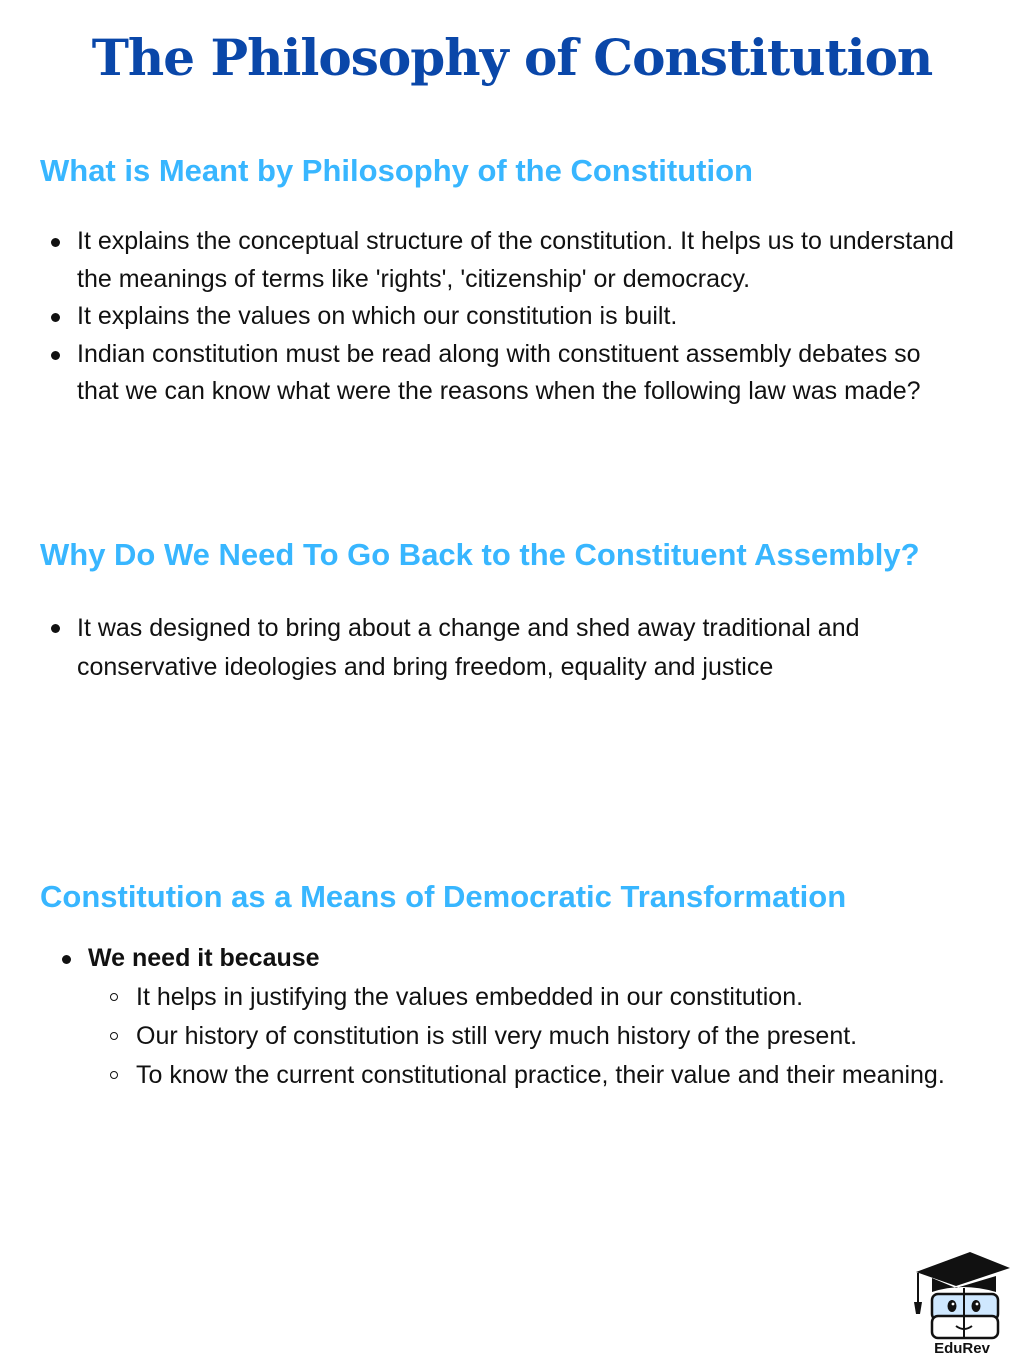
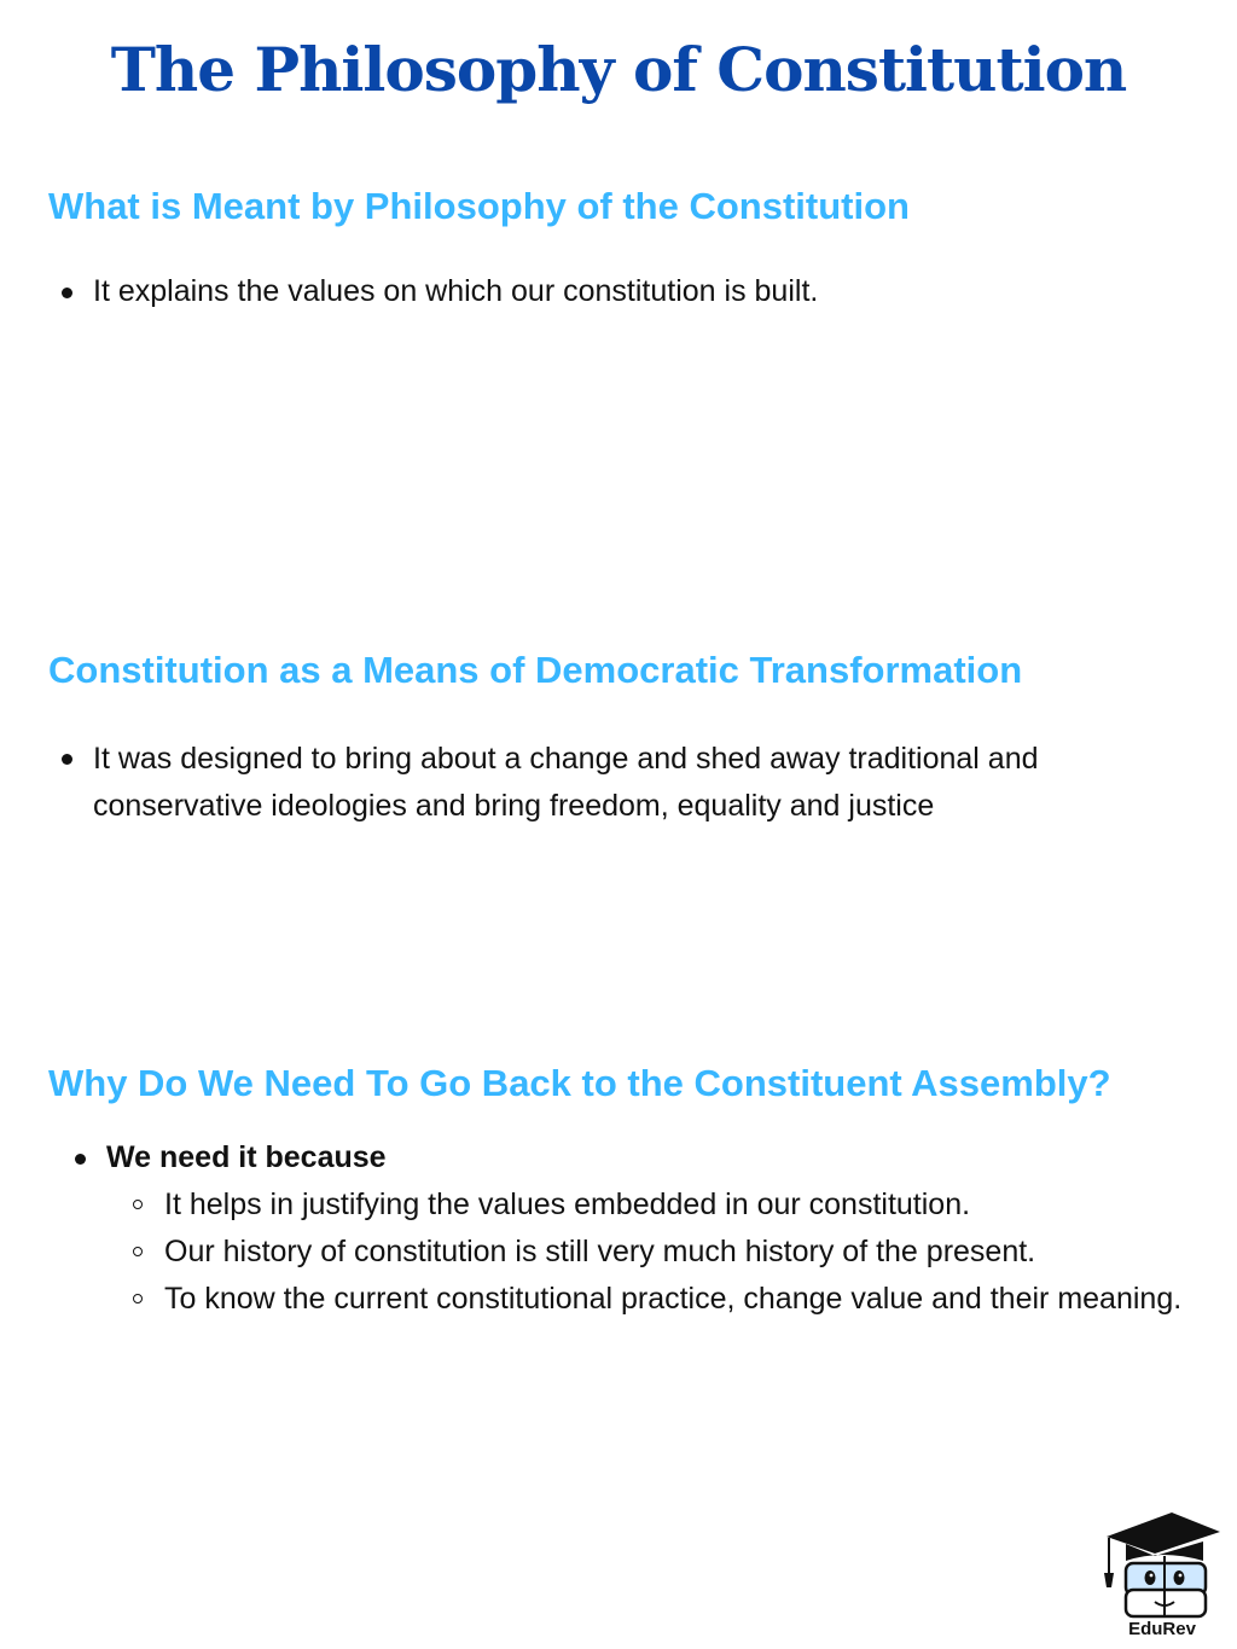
  The Philosophy of Constitution
  What is Meant by Philosophy of the Constitution
- It explains the conceptual structure of the constitution. It helps us to understand the meanings of terms like 'rights', 'citizenship' or democracy.
  It explains the values on which our constitution is built.
- Indian constitution must be read along with constituent assembly debates so that we can know what were the reasons when the following law was made?
- Why Do We Need To Go Back to the Constituent Assembly?
+ Constitution as a Means of Democratic Transformation
  It was designed to bring about a change and shed away traditional and conservative ideologies and bring freedom, equality and justice
- Constitution as a Means of Democratic Transformation
+ Why Do We Need To Go Back to the Constituent Assembly?
  We need it because
  It helps in justifying the values embedded in our constitution.
  Our history of constitution is still very much history of the present.
- To know the current constitutional practice, their value and their meaning.
+ To know the current constitutional practice, change value and their meaning.
  EduRev
